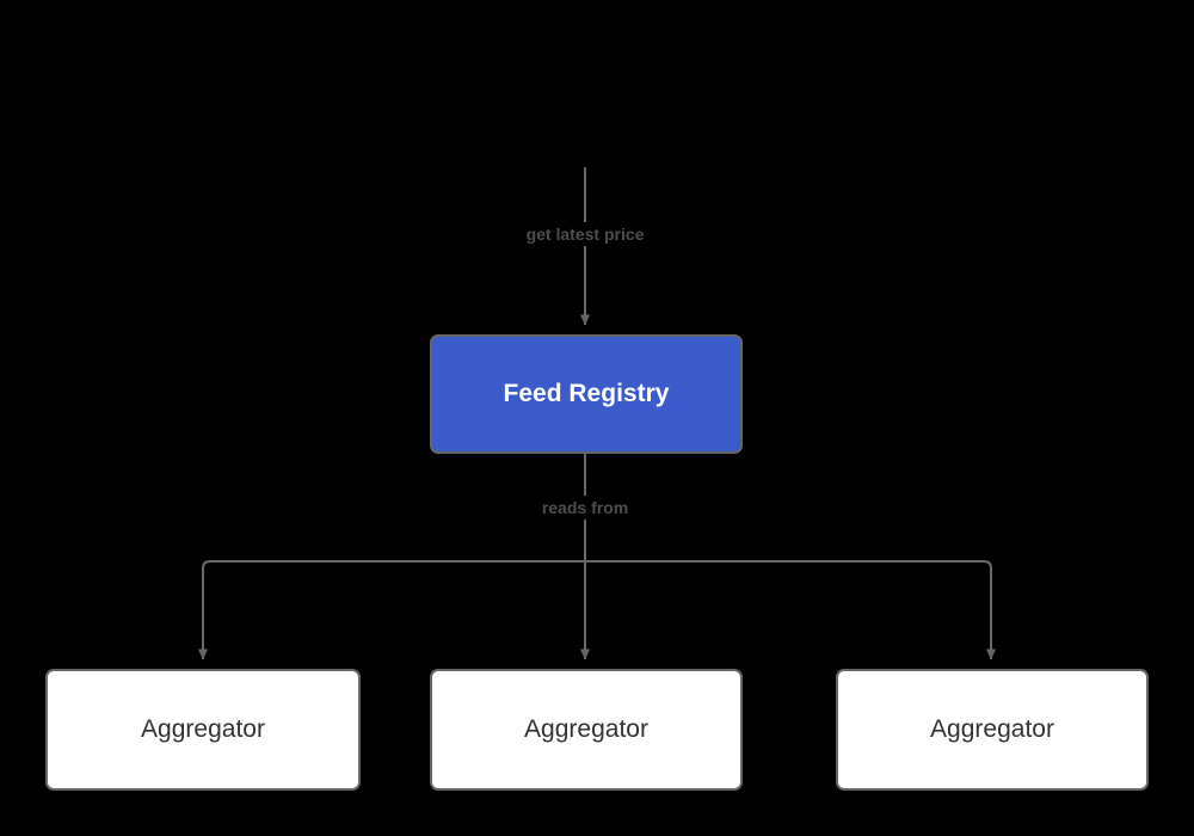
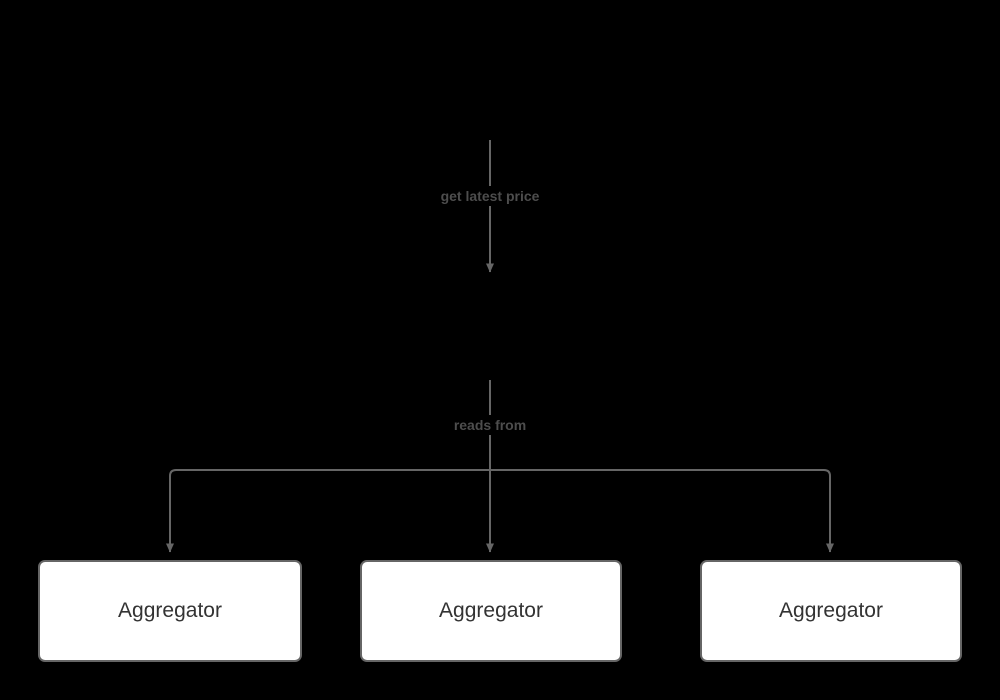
  get latest price
- Feed Registry
  reads from
  Aggregator
  Aggregator
  Aggregator
